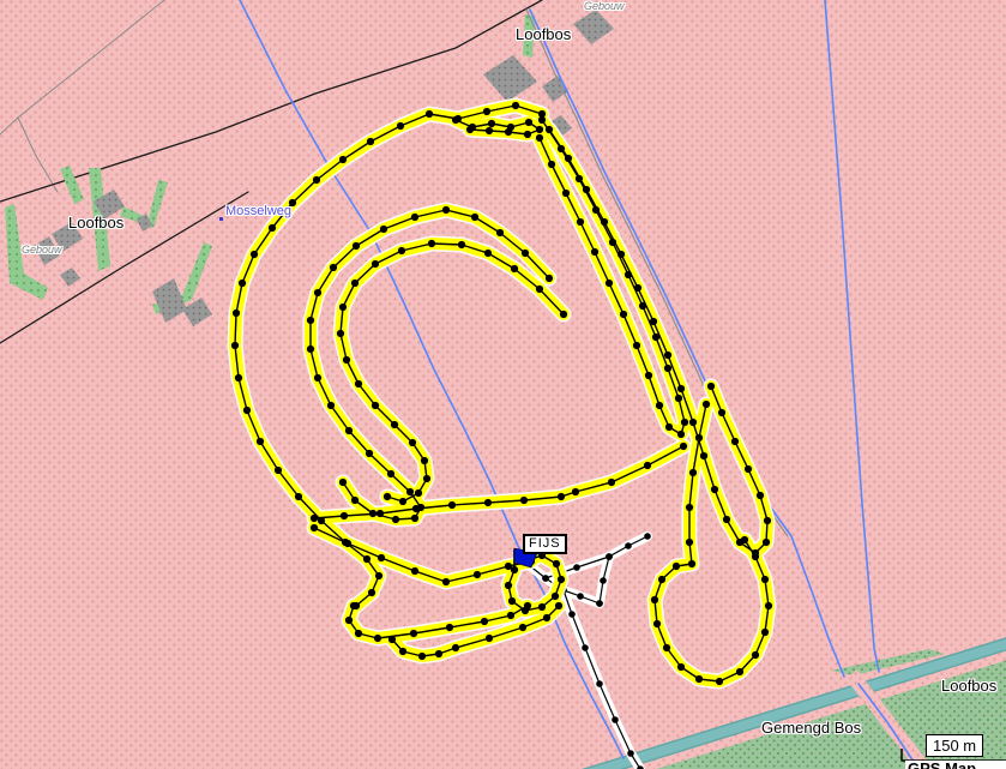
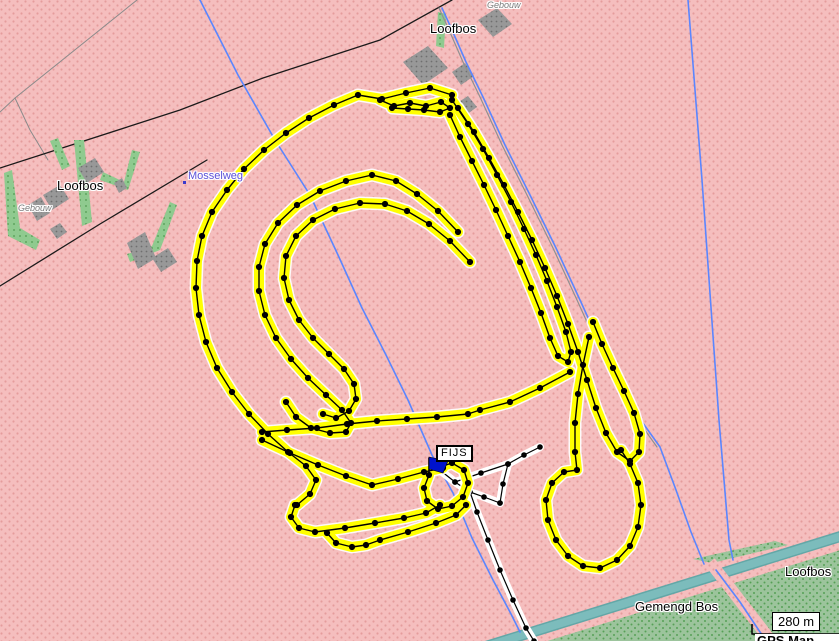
  Loofbos
  Loofbos
  Loofbos
  Gemengd Bos
  Mosselweg
  Gebouw
  Gebouw
  FIJS
- 150 m
+ 280 m
